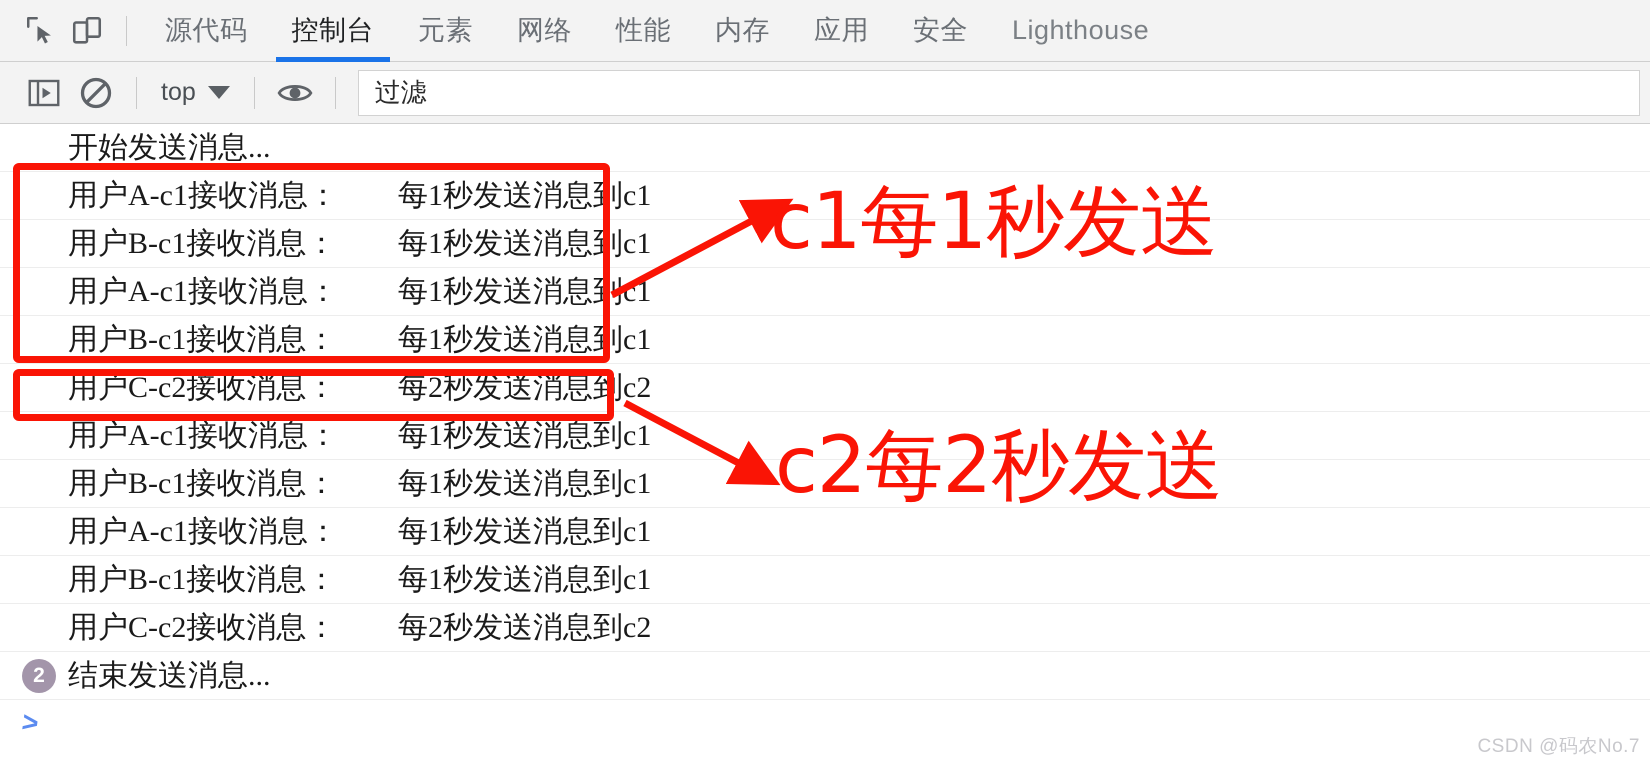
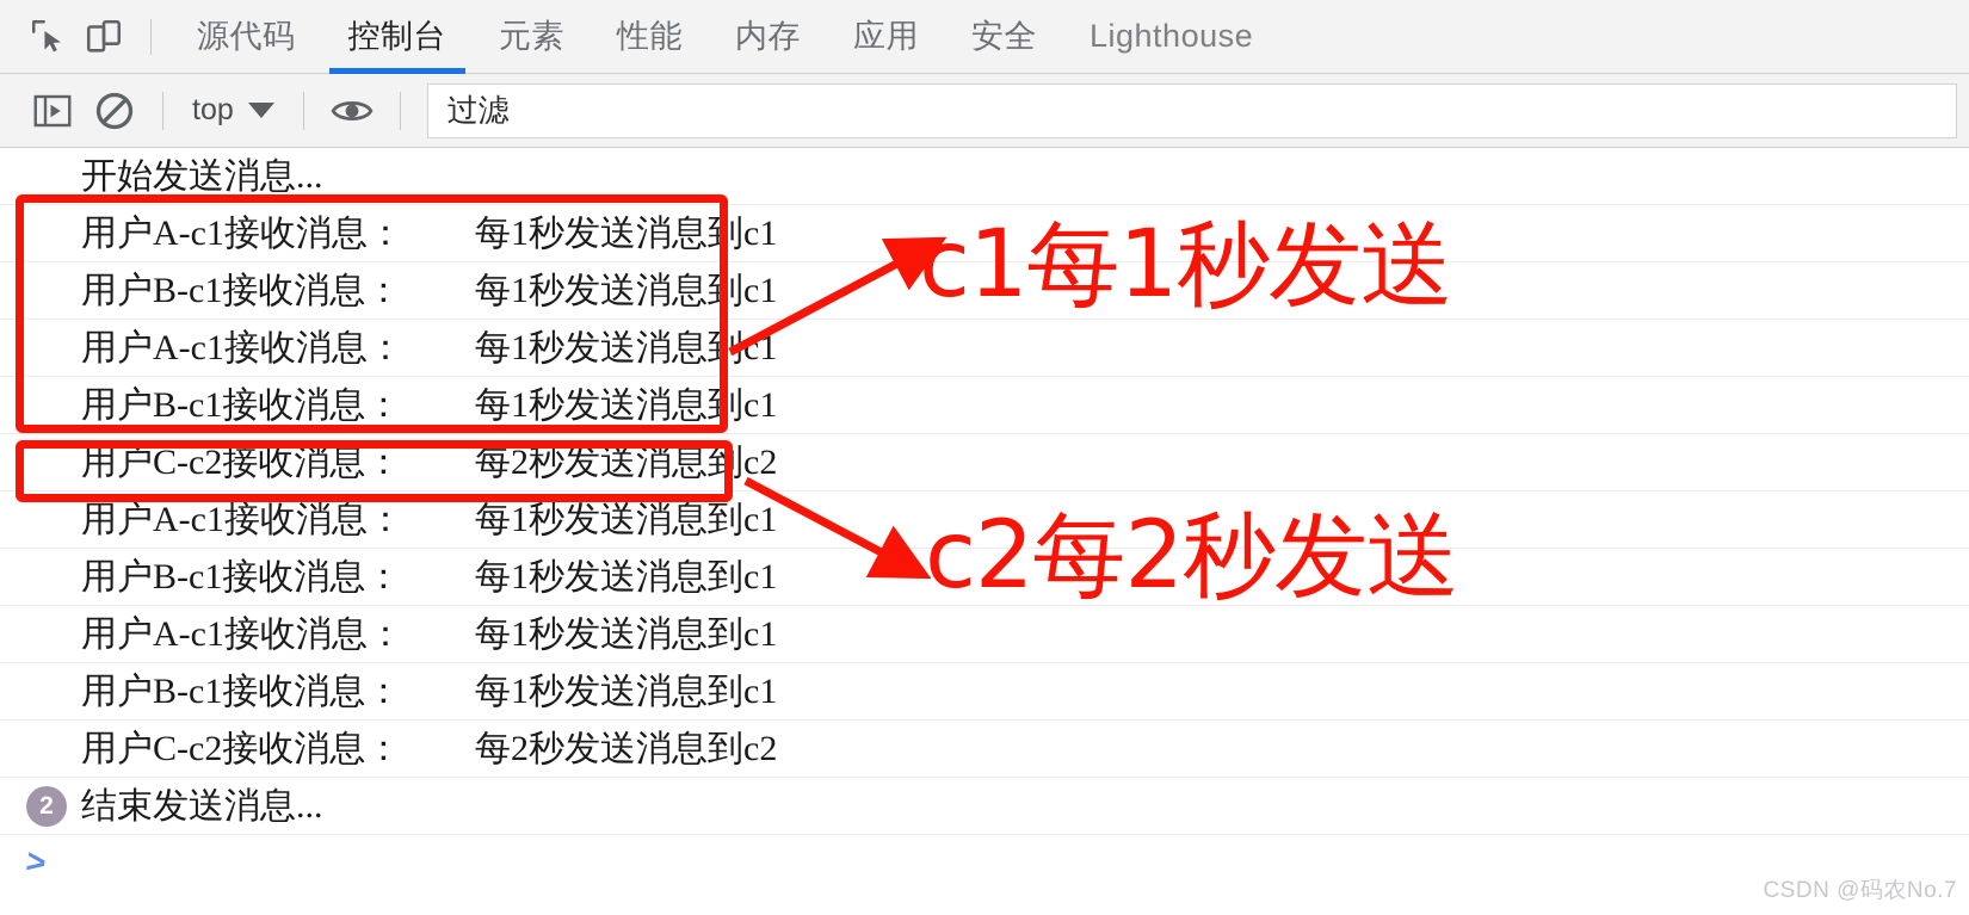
  源代码
  控制台
  元素
- 网络
  性能
  内存
  应用
  安全
  Lighthouse
  top
  过滤
  开始发送消息...
  用户A-c1接收消息：
  每1秒发送消息到c1
  用户B-c1接收消息：
  每1秒发送消息到c1
  用户A-c1接收消息：
  每1秒发送消息到c1
  用户B-c1接收消息：
  每1秒发送消息到c1
  用户C-c2接收消息：
  每2秒发送消息到c2
  用户A-c1接收消息：
  每1秒发送消息到c1
  用户B-c1接收消息：
  每1秒发送消息到c1
  用户A-c1接收消息：
  每1秒发送消息到c1
  用户B-c1接收消息：
  每1秒发送消息到c1
  用户C-c2接收消息：
  每2秒发送消息到c2
  2
  结束发送消息...
  c1每1秒发送
  c2每2秒发送
  CSDN @码农No.7
